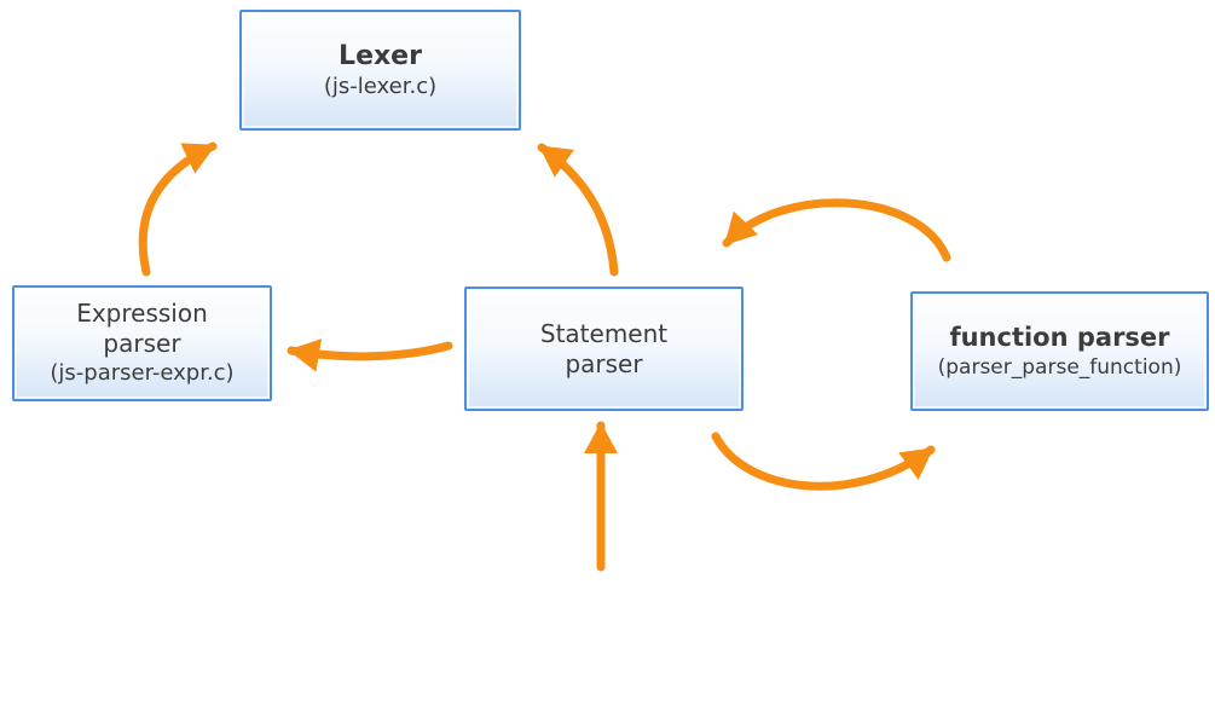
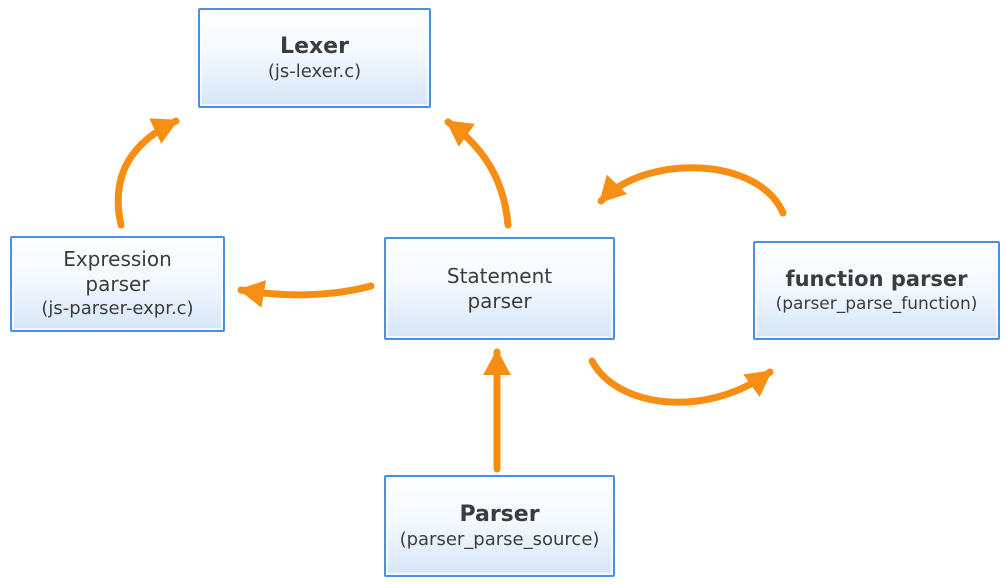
  Lexer
  (js-lexer.c)
  Expression
  parser
  (js-parser-expr.c)
  Statement
  parser
  function parser
  (parser_parse_function)
+ Parser
+ (parser_parse_source)
